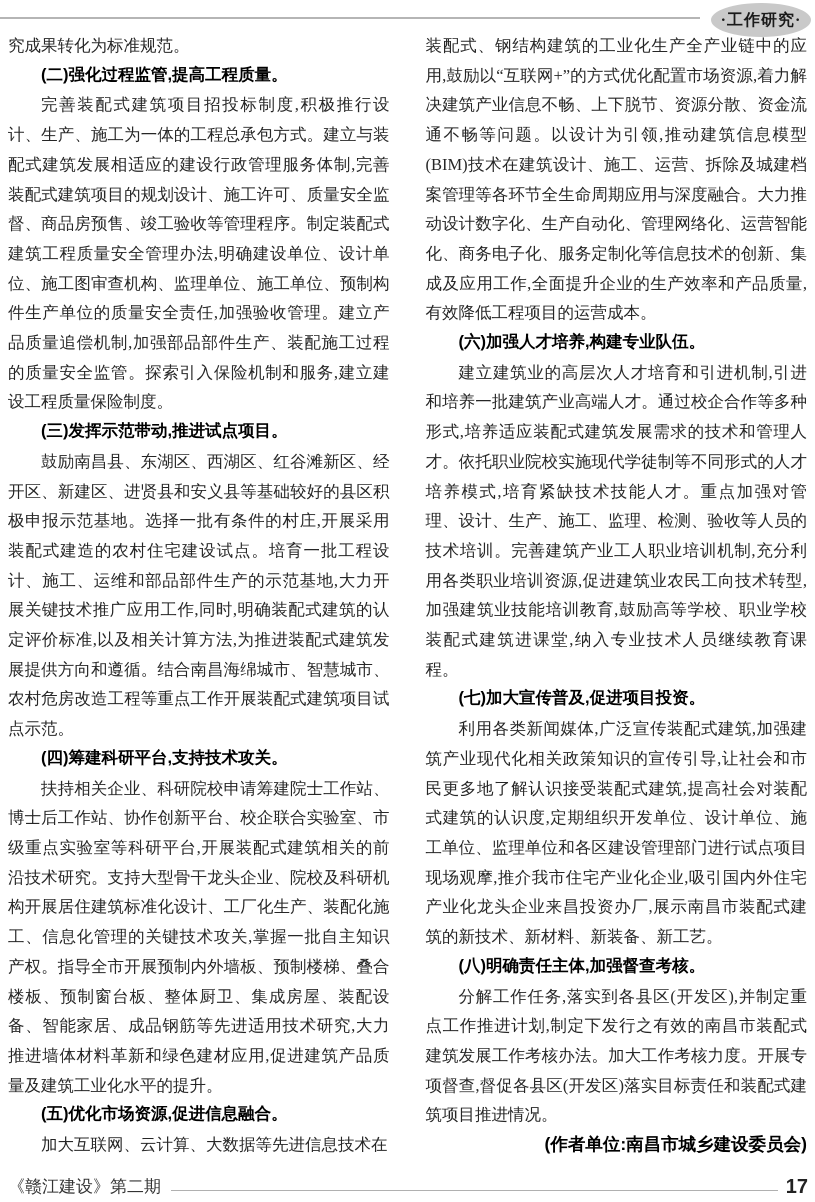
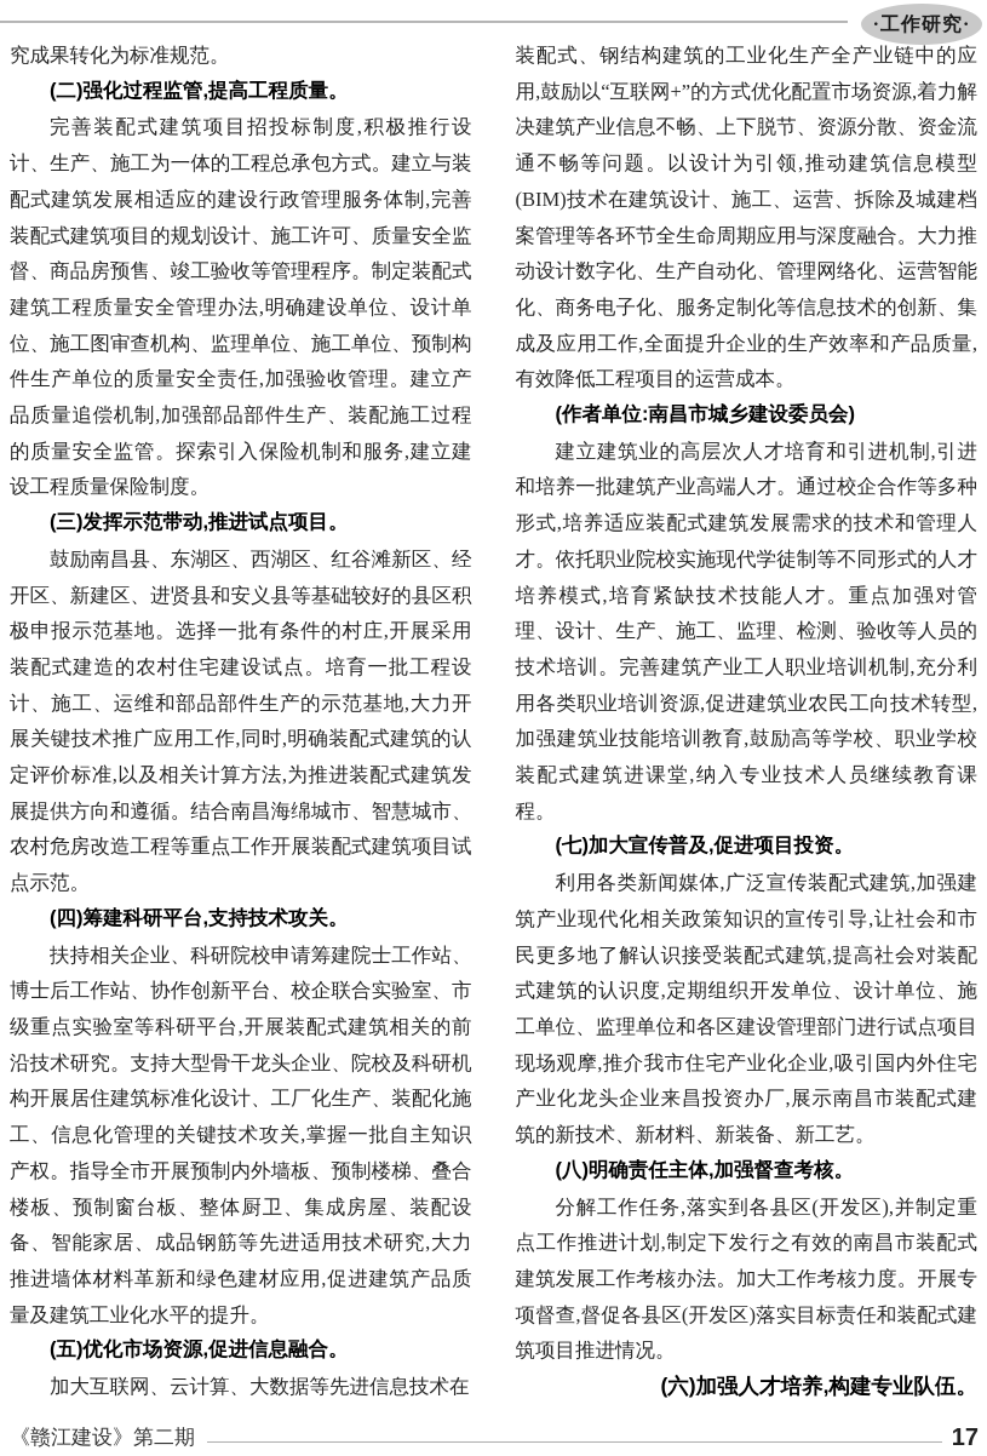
  ·工作研究·
  究成果转化为标准规范。
  (二)强化过程监管,提高工程质量。
  完善装配式建筑项目招投标制度,积极推行设计、生产、施工为一体的工程总承包方式。建立与装配式建筑发展相适应的建设行政管理服务体制,完善装配式建筑项目的规划设计、施工许可、质量安全监督、商品房预售、竣工验收等管理程序。制定装配式建筑工程质量安全管理办法,明确建设单位、设计单位、施工图审查机构、监理单位、施工单位、预制构件生产单位的质量安全责任,加强验收管理。建立产品质量追偿机制,加强部品部件生产、装配施工过程的质量安全监管。探索引入保险机制和服务,建立建设工程质量保险制度。
  (三)发挥示范带动,推进试点项目。
  鼓励南昌县、东湖区、西湖区、红谷滩新区、经开区、新建区、进贤县和安义县等基础较好的县区积极申报示范基地。选择一批有条件的村庄,开展采用装配式建造的农村住宅建设试点。培育一批工程设计、施工、运维和部品部件生产的示范基地,大力开展关键技术推广应用工作,同时,明确装配式建筑的认定评价标准,以及相关计算方法,为推进装配式建筑发展提供方向和遵循。结合南昌海绵城市、智慧城市、农村危房改造工程等重点工作开展装配式建筑项目试点示范。
  (四)筹建科研平台,支持技术攻关。
  扶持相关企业、科研院校申请筹建院士工作站、博士后工作站、协作创新平台、校企联合实验室、市级重点实验室等科研平台,开展装配式建筑相关的前沿技术研究。支持大型骨干龙头企业、院校及科研机构开展居住建筑标准化设计、工厂化生产、装配化施工、信息化管理的关键技术攻关,掌握一批自主知识产权。指导全市开展预制内外墙板、预制楼梯、叠合楼板、预制窗台板、整体厨卫、集成房屋、装配设备、智能家居、成品钢筋等先进适用技术研究,大力推进墙体材料革新和绿色建材应用,促进建筑产品质量及建筑工业化水平的提升。
  (五)优化市场资源,促进信息融合。
  加大互联网、云计算、大数据等先进信息技术在
  装配式、钢结构建筑的工业化生产全产业链中的应用,鼓励以“互联网+”的方式优化配置市场资源,着力解决建筑产业信息不畅、上下脱节、资源分散、资金流通不畅等问题。以设计为引领,推动建筑信息模型(BIM)技术在建筑设计、施工、运营、拆除及城建档案管理等各环节全生命周期应用与深度融合。大力推动设计数字化、生产自动化、管理网络化、运营智能化、商务电子化、服务定制化等信息技术的创新、集成及应用工作,全面提升企业的生产效率和产品质量,有效降低工程项目的运营成本。
- (六)加强人才培养,构建专业队伍。
+ (作者单位:南昌市城乡建设委员会)
  建立建筑业的高层次人才培育和引进机制,引进和培养一批建筑产业高端人才。通过校企合作等多种形式,培养适应装配式建筑发展需求的技术和管理人才。依托职业院校实施现代学徒制等不同形式的人才培养模式,培育紧缺技术技能人才。重点加强对管理、设计、生产、施工、监理、检测、验收等人员的技术培训。完善建筑产业工人职业培训机制,充分利用各类职业培训资源,促进建筑业农民工向技术转型,加强建筑业技能培训教育,鼓励高等学校、职业学校装配式建筑进课堂,纳入专业技术人员继续教育课程。
  (七)加大宣传普及,促进项目投资。
  利用各类新闻媒体,广泛宣传装配式建筑,加强建筑产业现代化相关政策知识的宣传引导,让社会和市民更多地了解认识接受装配式建筑,提高社会对装配式建筑的认识度,定期组织开发单位、设计单位、施工单位、监理单位和各区建设管理部门进行试点项目现场观摩,推介我市住宅产业化企业,吸引国内外住宅产业化龙头企业来昌投资办厂,展示南昌市装配式建筑的新技术、新材料、新装备、新工艺。
  (八)明确责任主体,加强督查考核。
  分解工作任务,落实到各县区(开发区),并制定重点工作推进计划,制定下发行之有效的南昌市装配式建筑发展工作考核办法。加大工作考核力度。开展专项督查,督促各县区(开发区)落实目标责任和装配式建筑项目推进情况。
- (作者单位:南昌市城乡建设委员会)
+ (六)加强人才培养,构建专业队伍。
  《赣江建设》第二期
  17
